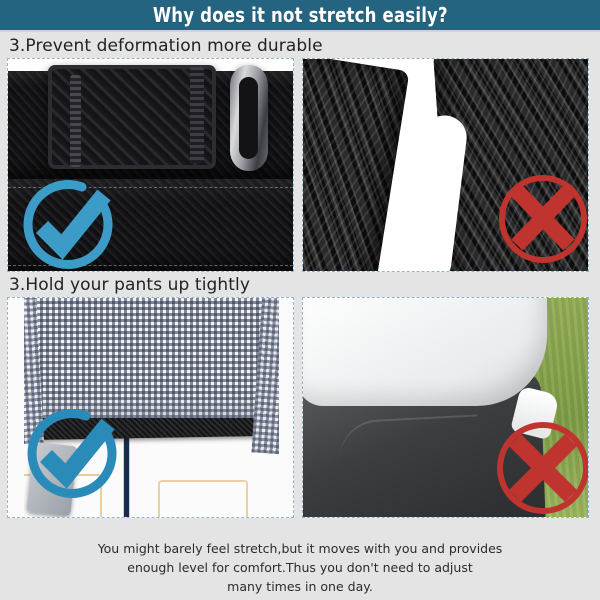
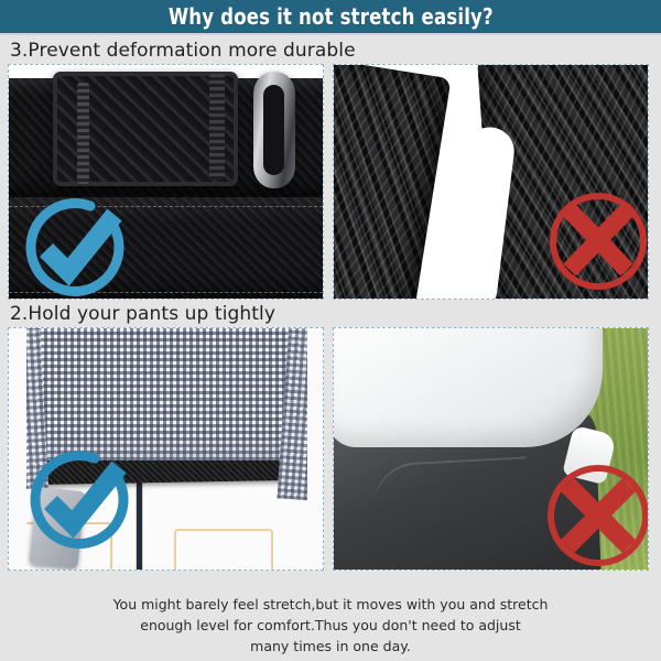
  Why does it not stretch easily?
  3.Prevent deformation more durable
- 3.Hold your pants up tightly
+ 2.Hold your pants up tightly
- You might barely feel stretch,but it moves with you and provides
+ You might barely feel stretch,but it moves with you and stretch
  enough level for comfort.Thus you don't need to adjust
  many times in one day.
